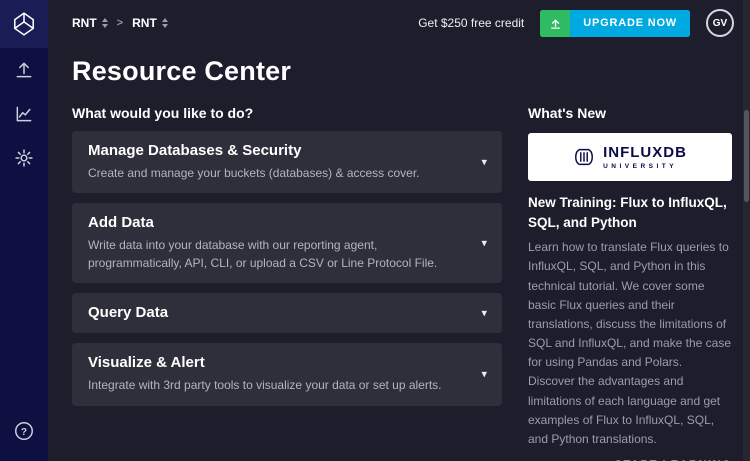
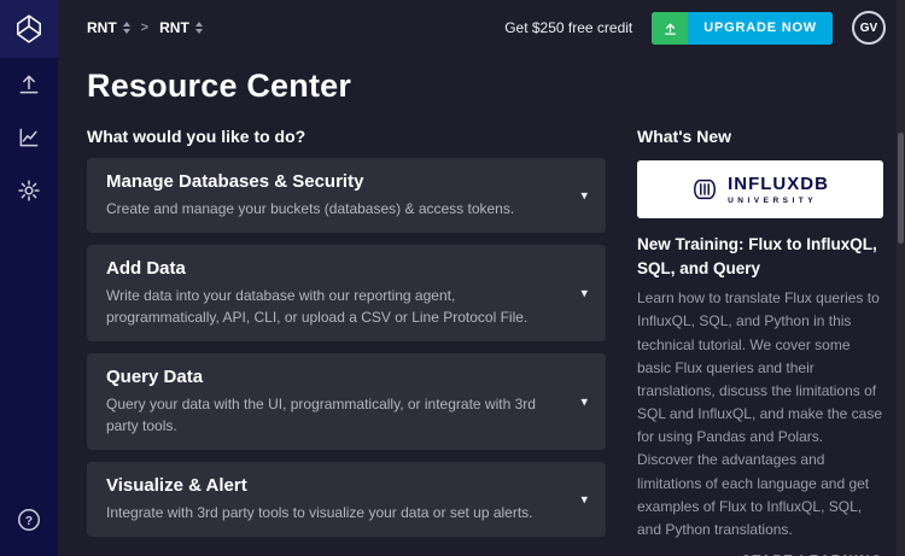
  ?
  RNT
  >
  RNT
  Get $250 free credit
  UPGRADE NOW
  GV
  Resource Center
  What would you like to do?
  Manage Databases & Security
- Create and manage your buckets (databases) & access cover.
+ Create and manage your buckets (databases) & access tokens.
  ▾
  Add Data
  Write data into your database with our reporting agent, programmatically, API, CLI, or upload a CSV or Line Protocol File.
  ▾
  Query Data
+ Query your data with the UI, programmatically, or integrate with 3rd party tools.
  ▾
  Visualize & Alert
  Integrate with 3rd party tools to visualize your data or set up alerts.
  ▾
  What's New
  INFLUXDB
- New Training: Flux to InfluxQL, SQL, and Python
+ New Training: Flux to InfluxQL, SQL, and Query
  Learn how to translate Flux queries to InfluxQL, SQL, and Python in this technical tutorial. We cover some basic Flux queries and their translations, discuss the limitations of SQL and InfluxQL, and make the case for using Pandas and Polars. Discover the advantages and limitations of each language and get examples of Flux to InfluxQL, SQL, and Python translations.
